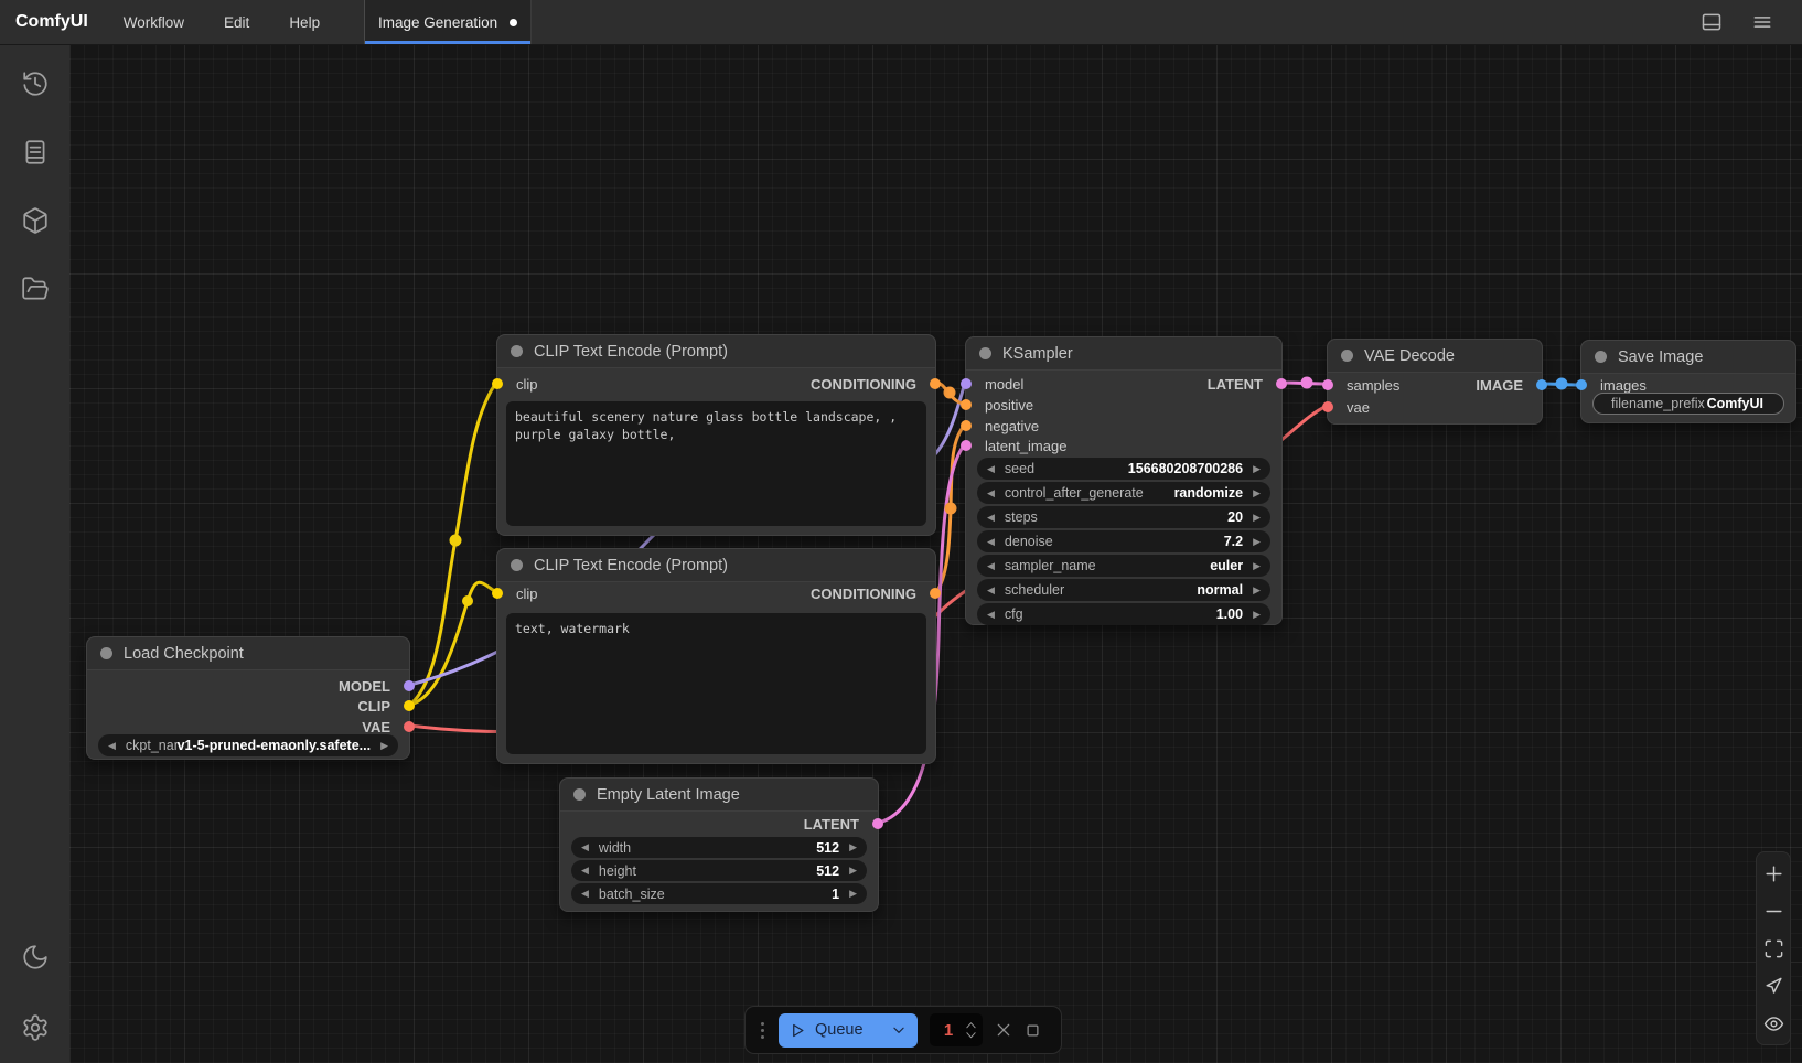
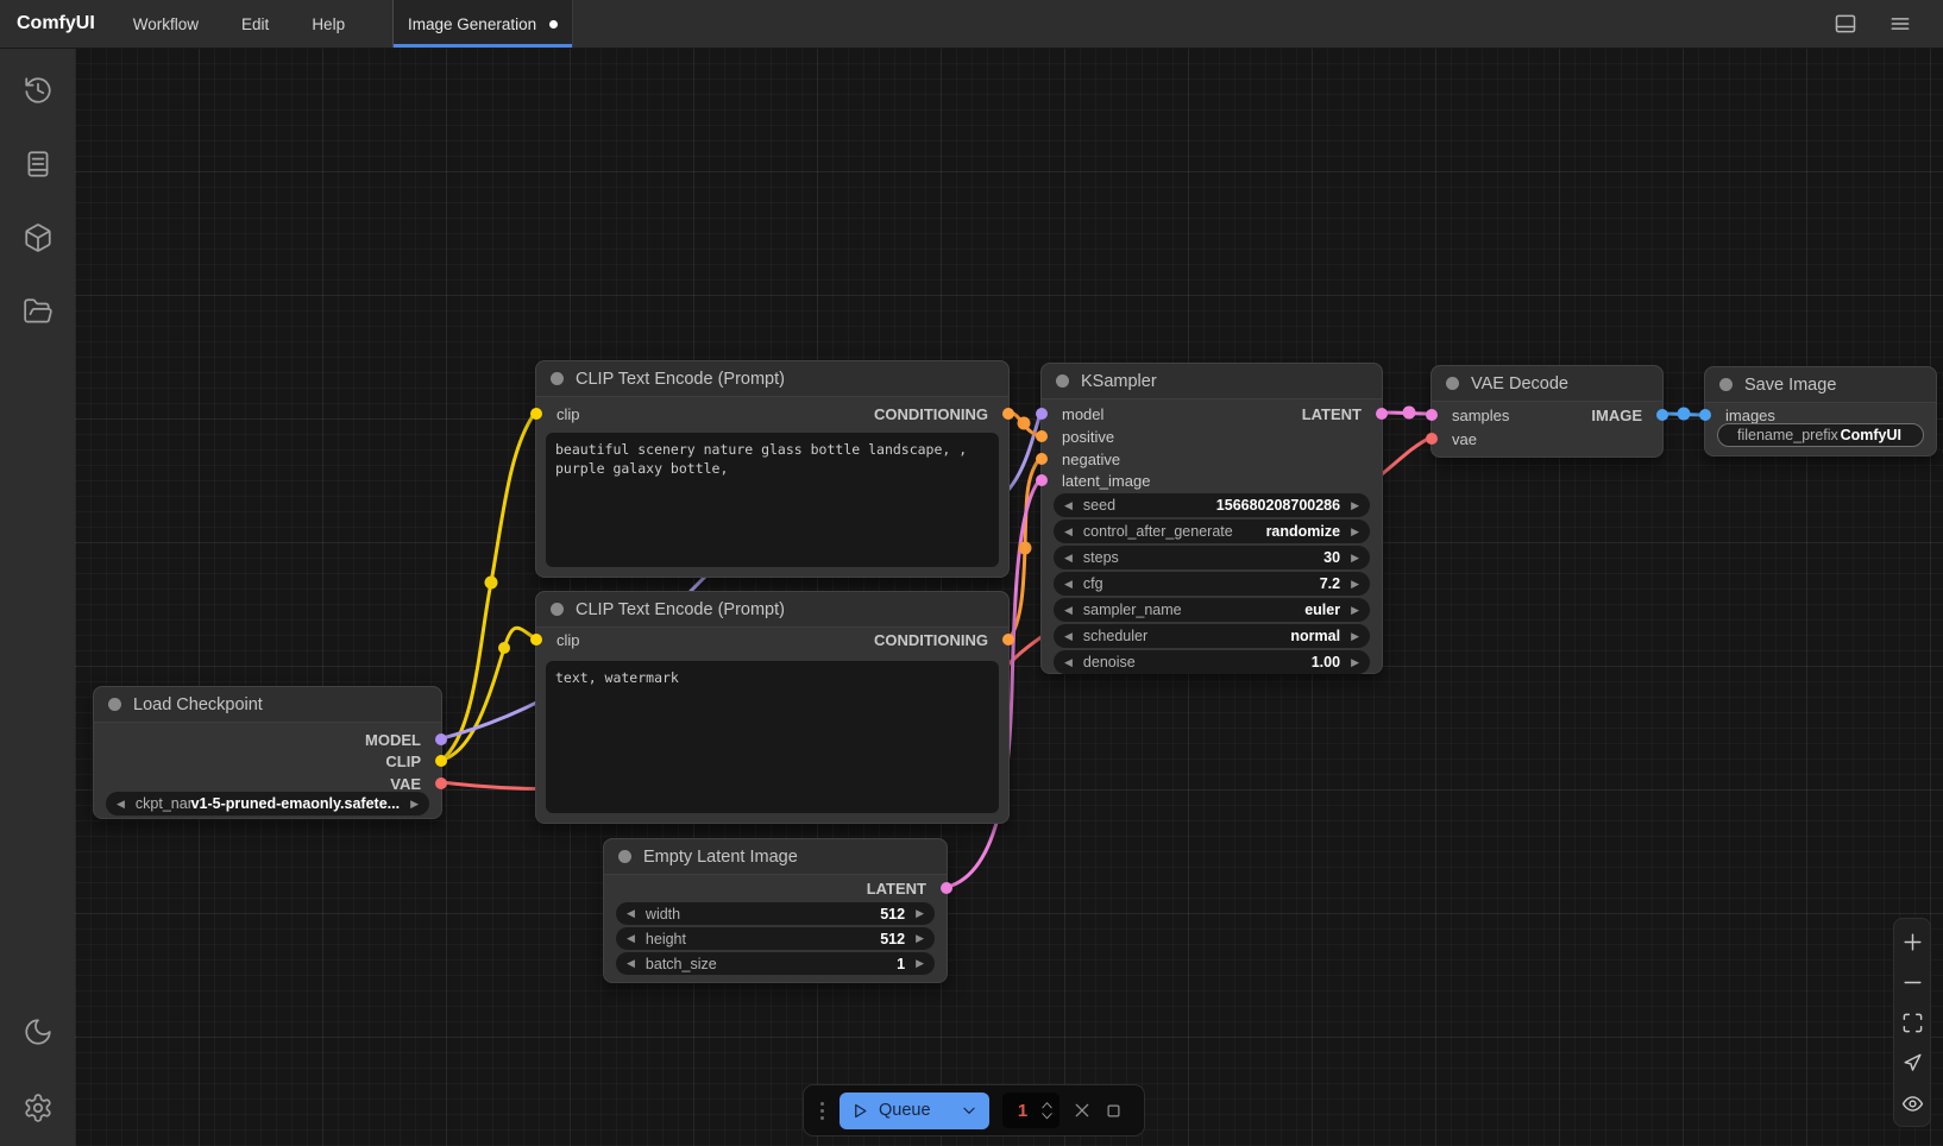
  Load Checkpoint
  MODEL
  CLIP
  VAE
  ◀
  ckpt_na
  v1-5-pruned-emaonly.safete...
  ▶
  CLIP Text Encode (Prompt)
  clip
  CONDITIONING
  beautiful scenery nature glass bottle landscape, , purple galaxy bottle,
  CLIP Text Encode (Prompt)
  clip
  CONDITIONING
  text, watermark
  KSampler
  model
  LATENT
  positive
  negative
  latent_image
  ◀
  seed
  156680208700286
  ▶
  ◀
  control_after_generate
  randomize
  ▶
  ◀
  steps
- 20
+ 30
  ▶
  ◀
- denoise
+ cfg
  7.2
  ▶
  ◀
  sampler_name
  euler
  ▶
  ◀
  scheduler
  normal
  ▶
  ◀
- cfg
+ denoise
  1.00
  ▶
  VAE Decode
  samples
  IMAGE
  vae
  Save Image
  images
  filename_prefix
  ComfyUI
  Empty Latent Image
  LATENT
  ◀
  width
  512
  ▶
  ◀
  height
  512
  ▶
  ◀
  batch_size
  1
  ▶
  Queue
  1
  ComfyUI
  Workflow
  Edit
  Help
  Image Generation
